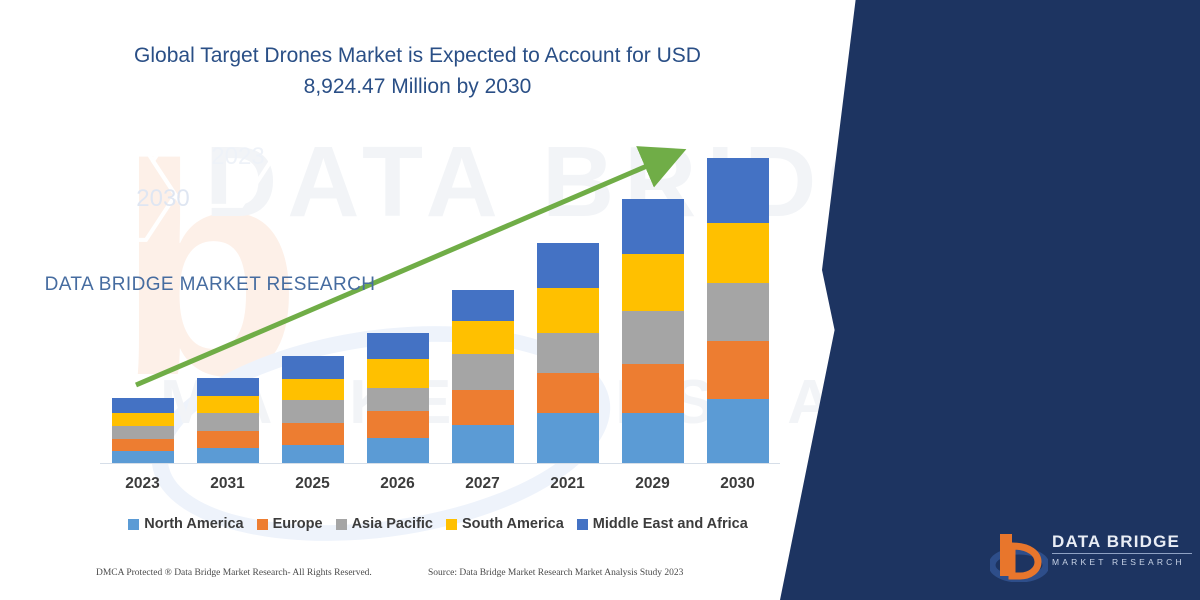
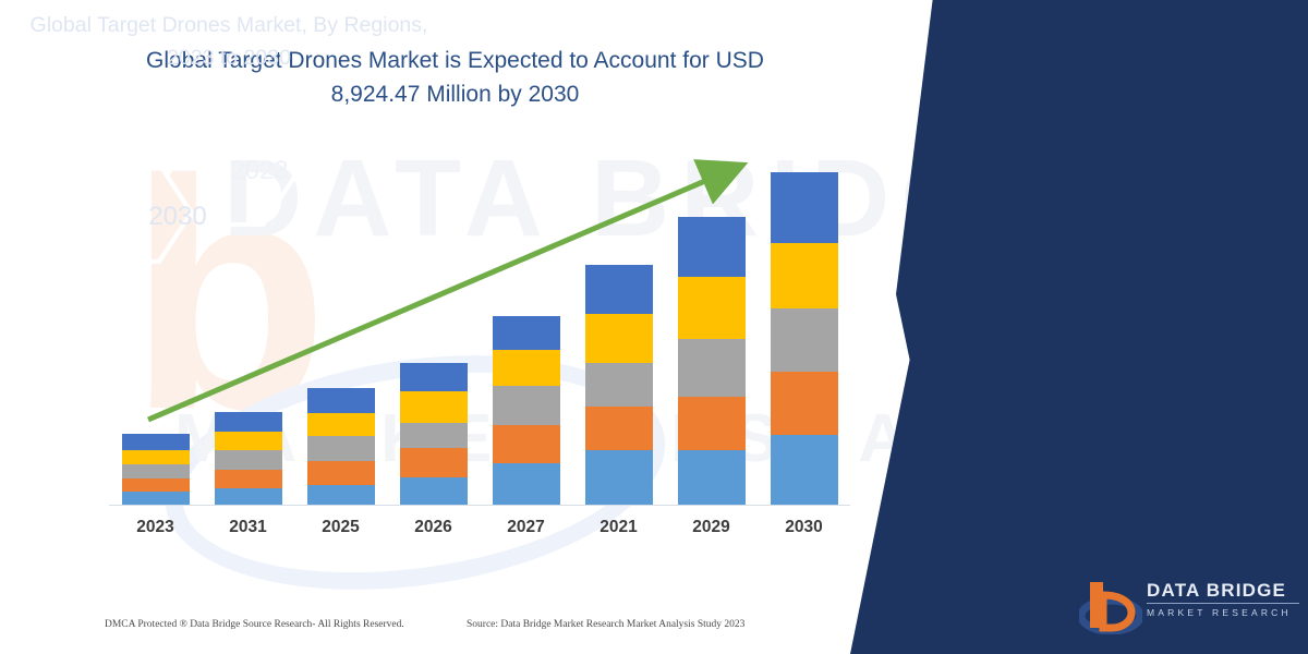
  b
  DATA BRD
  Global Target Drones Market is Expected to Account for USD 8,924.47 Million by 2030
  2023
  2031
  2025
  2026
  2027
  2021
  2029
  2030
- North America
- Europe
- Asia Pacific
- South America
- Middle East and Africa
- DMCA Protected ® Data Bridge Market Research- All Rights Reserved.
+ DMCA Protected ® Data Bridge Source Research- All Rights Reserved.
  Source: Data Bridge Market Research Market Analysis Study 2023
+ Global Target Drones Market, By Regions, 2023 to 2030
  2030
- DATA BRIDGE MARKET RESEARCH
  DATA BRIDGE
  MARKET RESEARCH
